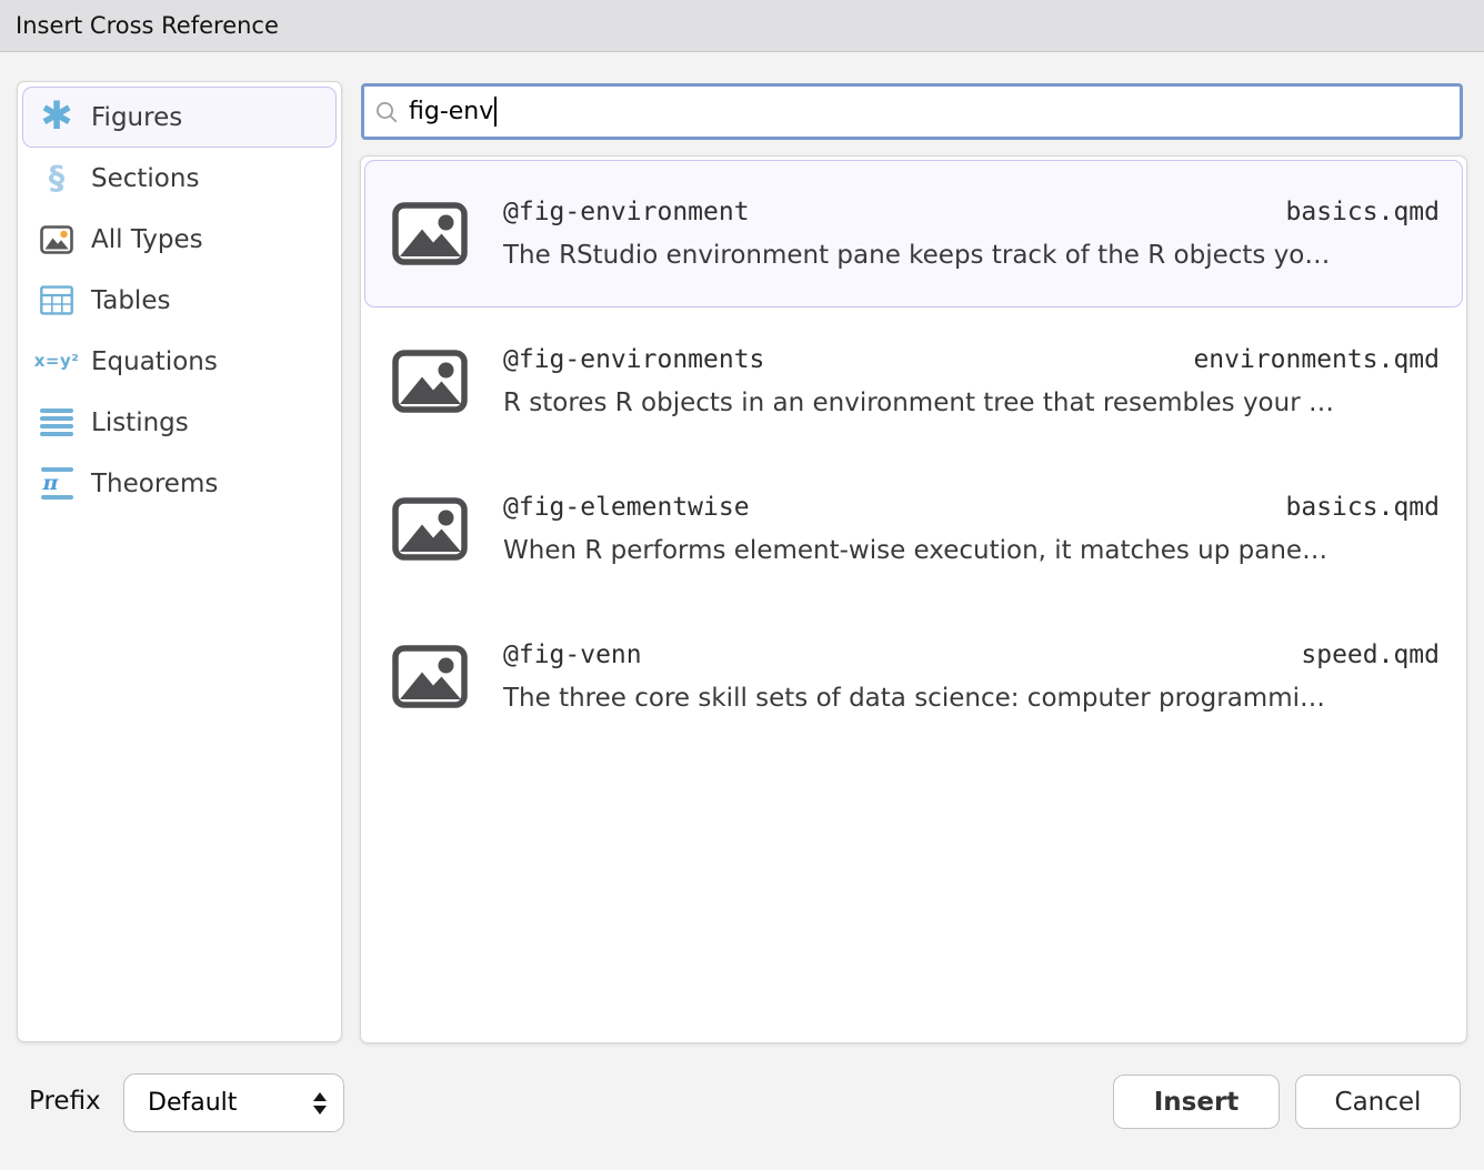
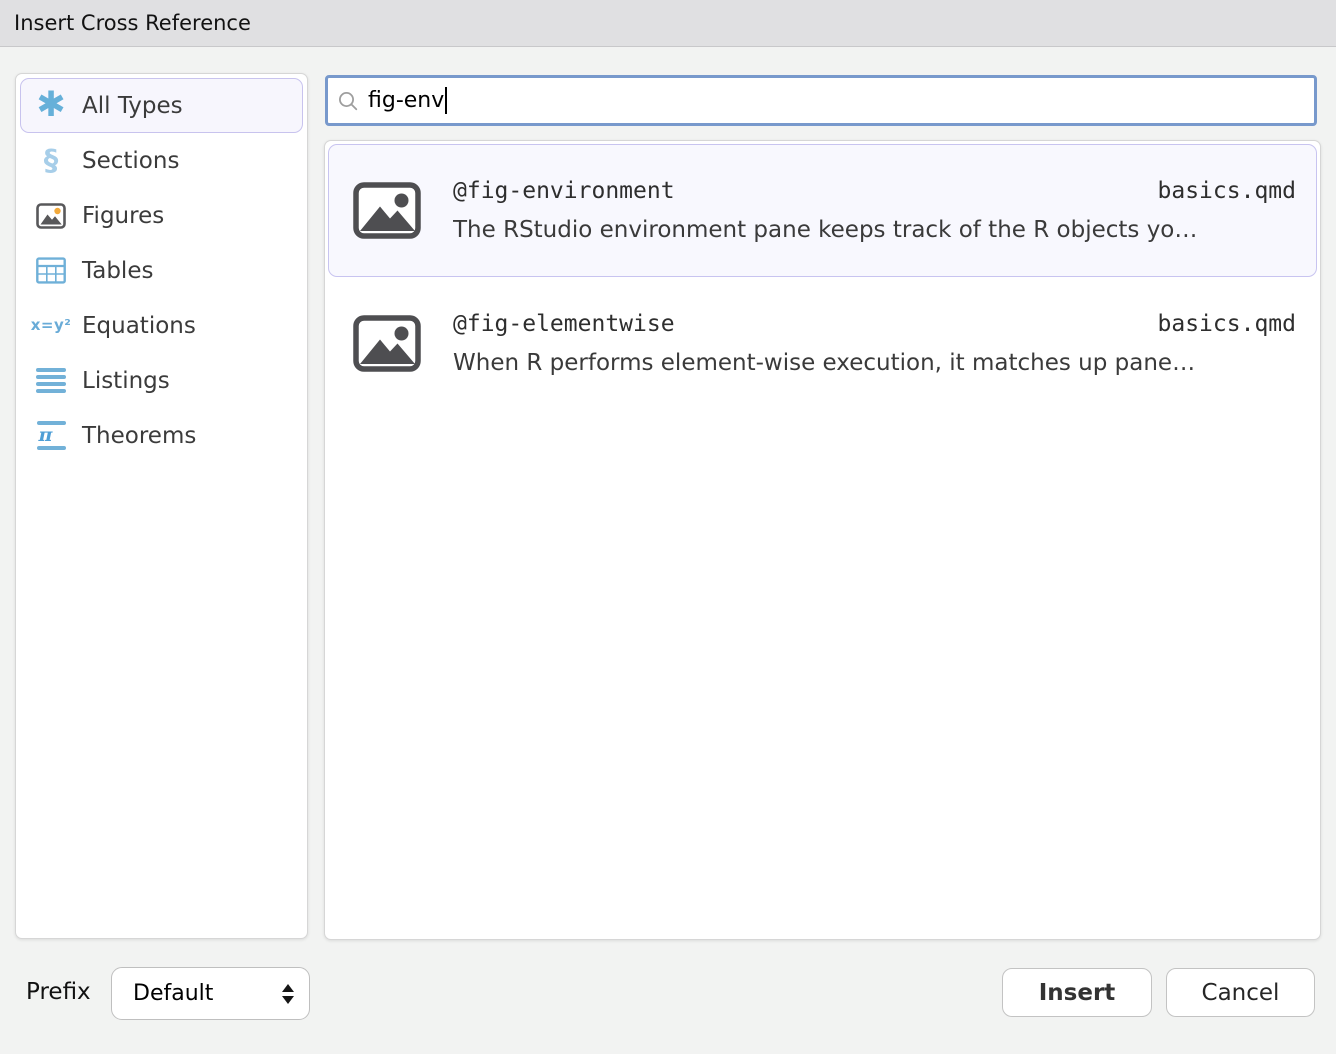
  Insert Cross Reference
  ✱
- Figures
+ All Types
  §
  Sections
- All Types
+ Figures
  Tables
  x=y²
  Equations
  Listings
  π
  Theorems
  fig-env
  @fig-environment
  basics.qmd
  The RStudio environment pane keeps track of the R objects yo…
- @fig-environments
- environments.qmd
- R stores R objects in an environment tree that resembles your …
  @fig-elementwise
  basics.qmd
  When R performs element-wise execution, it matches up pane…
- @fig-venn
- speed.qmd
- The three core skill sets of data science: computer programmi…
  Prefix
  Default
  Insert
  Cancel
